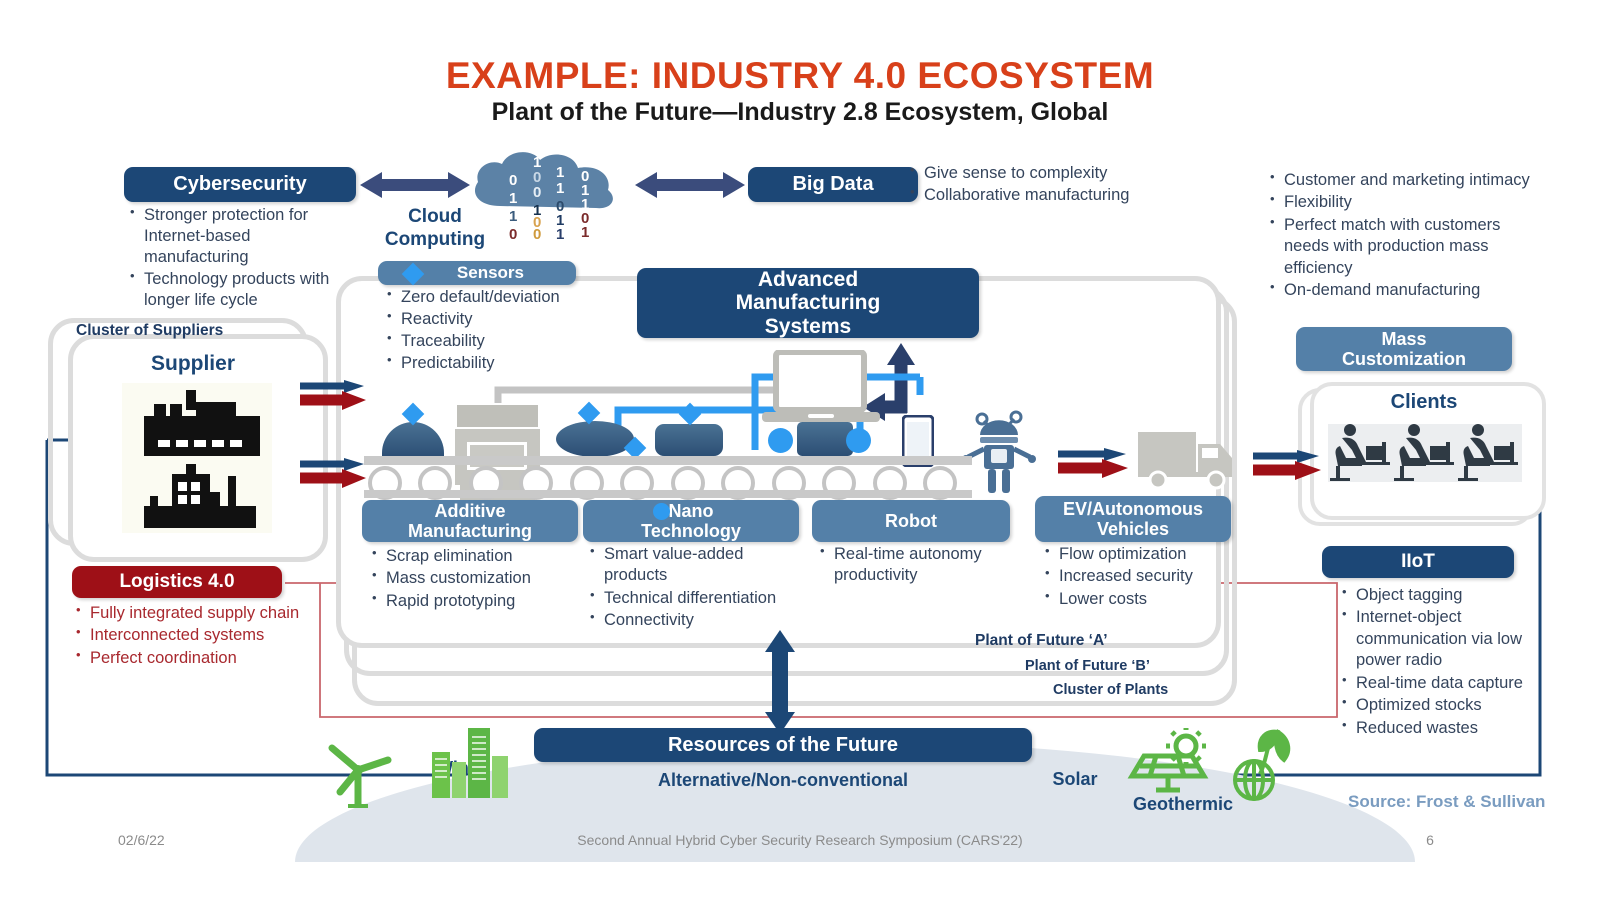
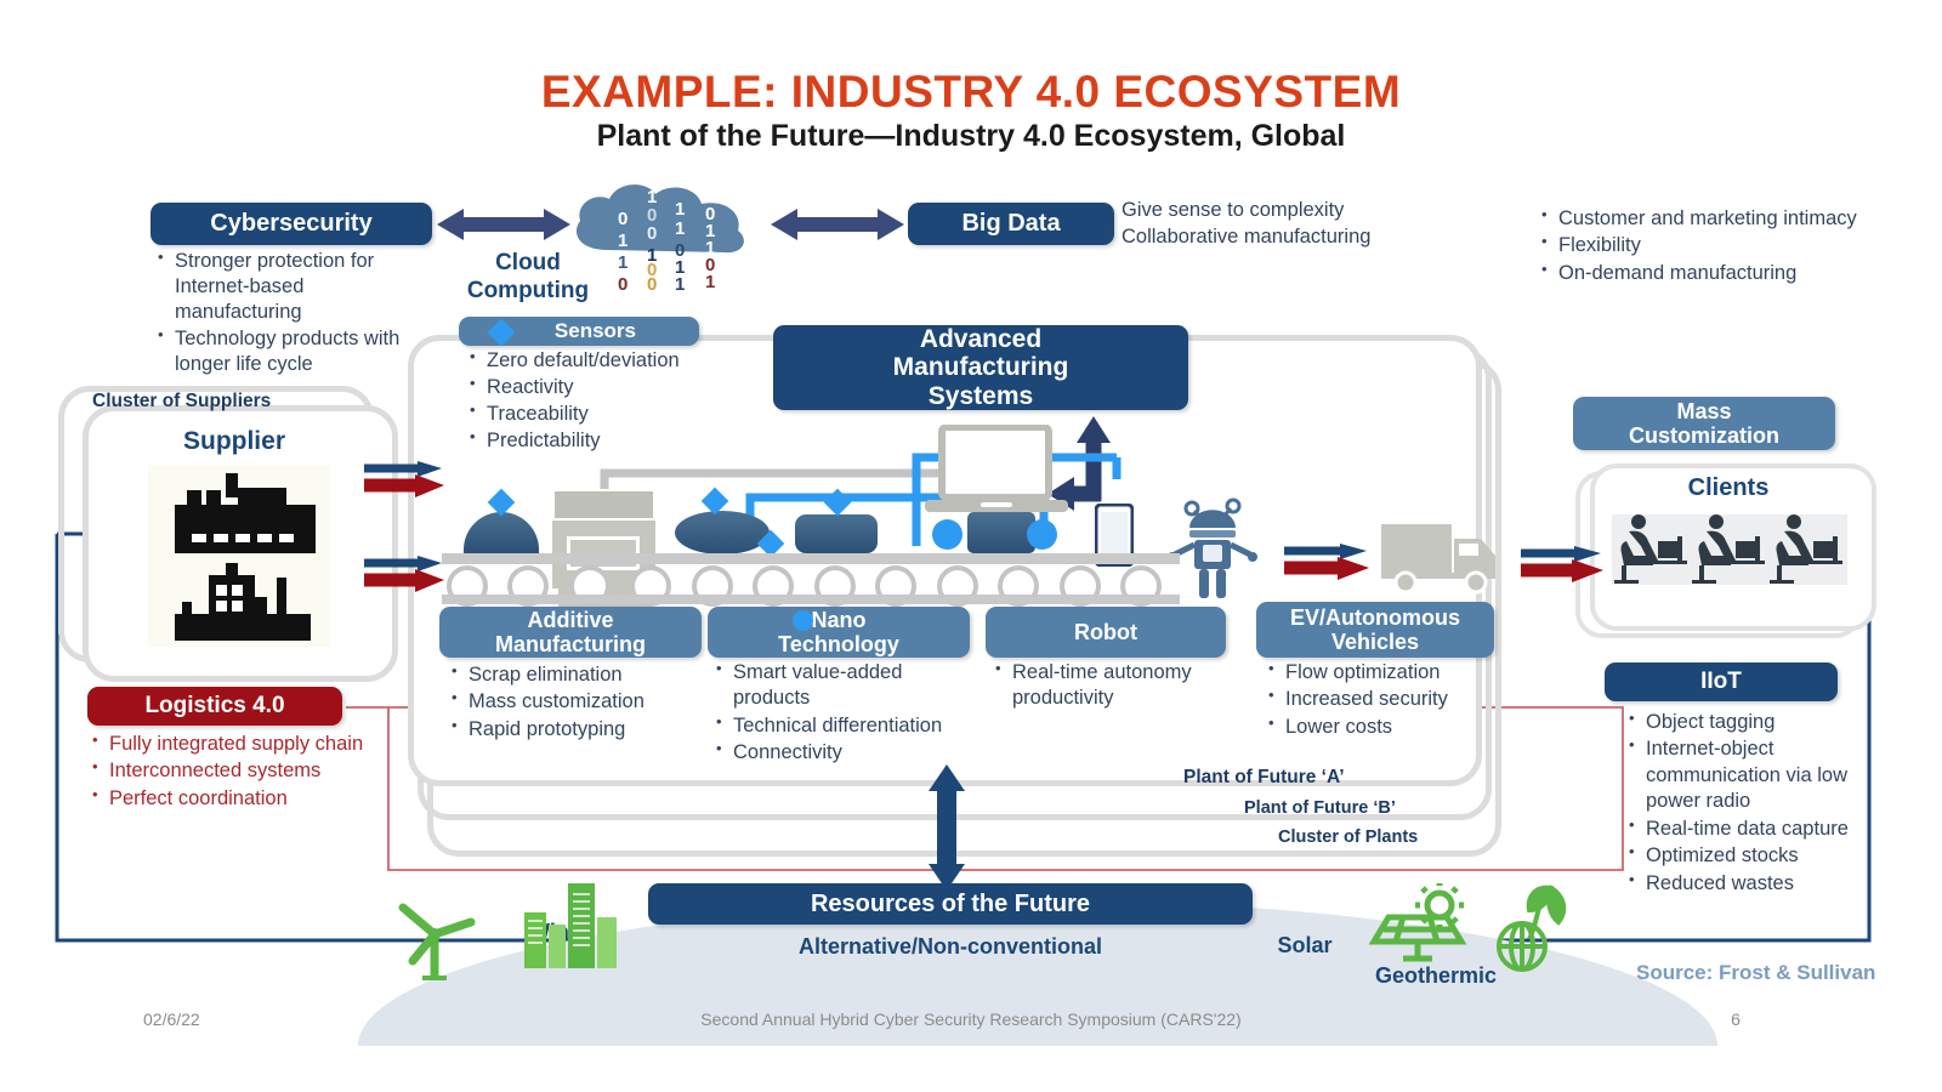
  EXAMPLE: INDUSTRY 4.0 ECOSYSTEM
- Plant of the Future—Industry 2.8 Ecosystem, Global
+ Plant of the Future—Industry 4.0 Ecosystem, Global
  Cybersecurity
  Stronger protection for Internet-based manufacturing
  Technology products with longer life cycle
  1
  0
  1
  0
  0
  1
  1
  0
  1
  1
  0
  1
  1
  0
  1
  0
  0
  0
  1
  1
  Cloud
  Computing
  Big Data
  Give sense to complexity
  Collaborative manufacturing
  Customer and marketing intimacy
  Flexibility
- Perfect match with customers needs with production mass efficiency
  On-demand manufacturing
  Plant of Future ‘A’
  Plant of Future ‘B’
  Cluster of Plants
  Sensors
  Zero default/deviation
  Reactivity
  Traceability
  Predictability
  Advanced
  Manufacturing
  Systems
  Cluster of Suppliers
  Supplier
  Logistics 4.0
  Fully integrated supply chain
  Interconnected systems
  Perfect coordination
  Additive
  Manufacturing
  Scrap elimination
  Mass customization
  Rapid prototyping
  Nano
  Technology
  Smart value-added products
  Technical differentiation
  Connectivity
  Robot
  Real-time autonomy productivity
  EV/Autonomous
  Vehicles
  Flow optimization
  Increased security
  Lower costs
  Mass
  Customization
  Clients
  IIoT
  Object tagging
  Internet-object communication via low power radio
  Real-time data capture
  Optimized stocks
  Reduced wastes
  Resources of the Future
  Alternative/Non-conventional
  Solar
  Geothermic
  Source: Frost & Sullivan
  02/6/22
  Second Annual Hybrid Cyber Security Research Symposium (CARS'22)
  6
